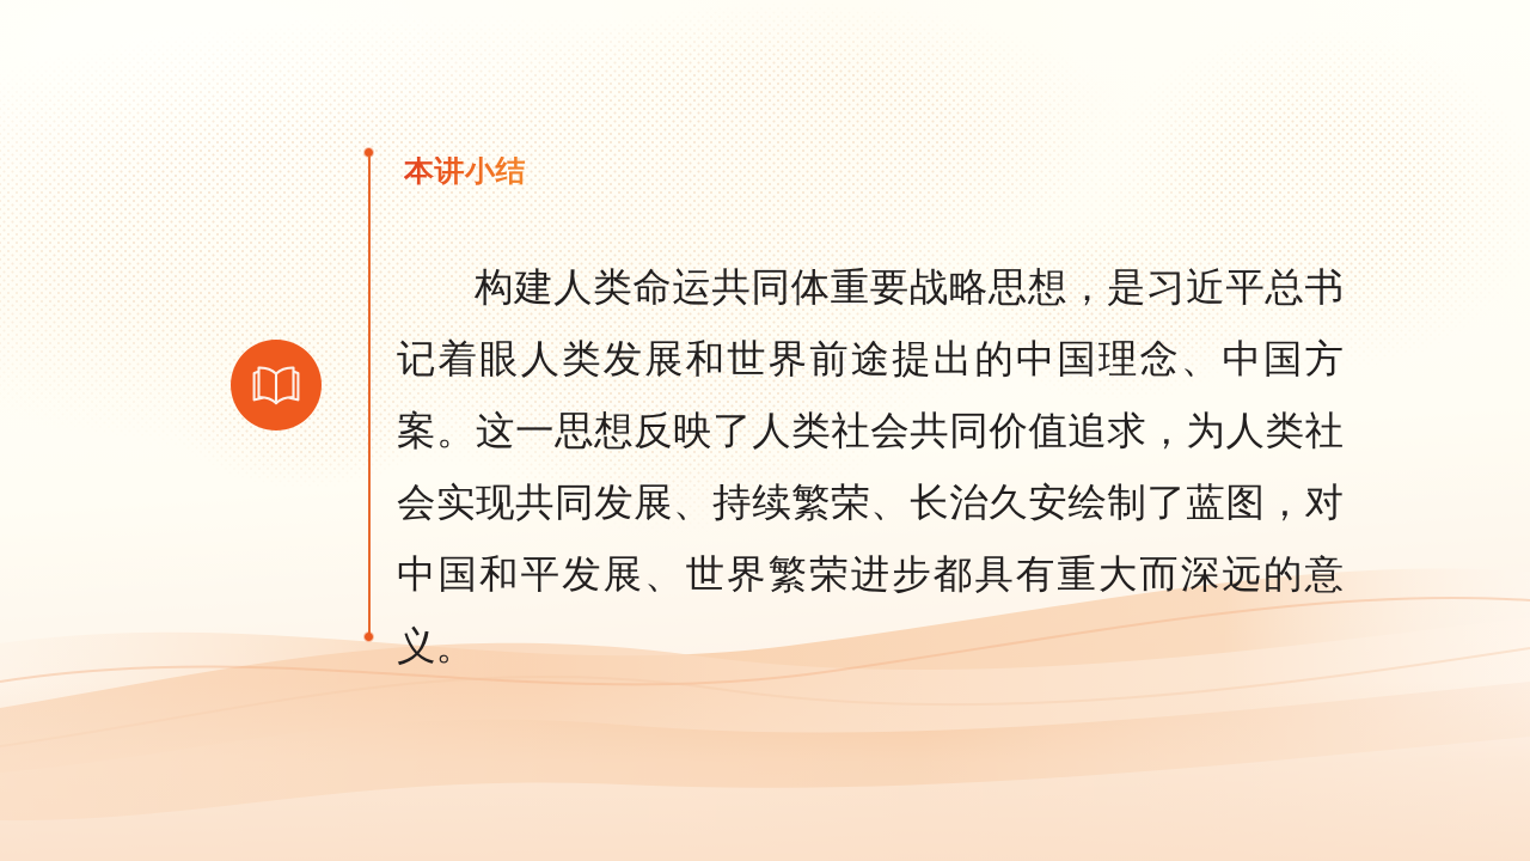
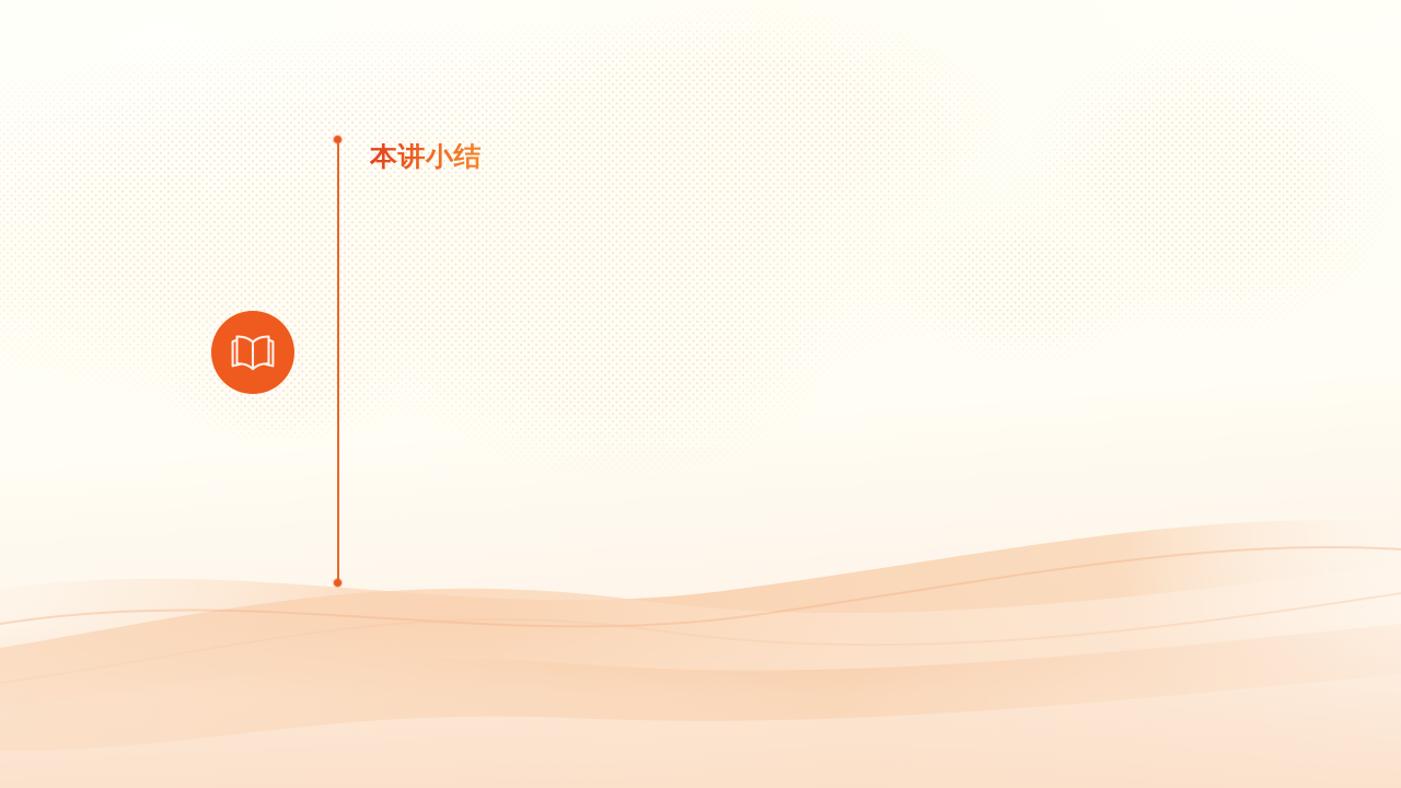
  本讲小结
- 构建人类命运共同体重要战略思想，是习近平总书记着眼人类发展和世界前途提出的中国理念、中国方案。这一思想反映了人类社会共同价值追求，为人类社会实现共同发展、持续繁荣、长治久安绘制了蓝图，对中国和平发展、世界繁荣进步都具有重大而深远的意义。
